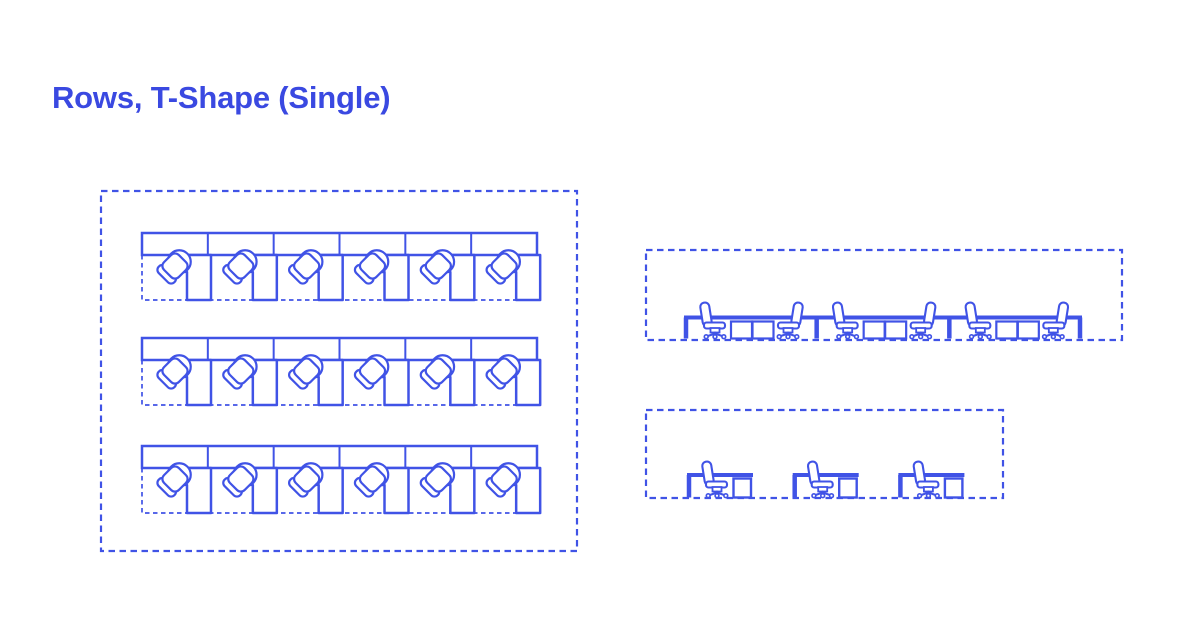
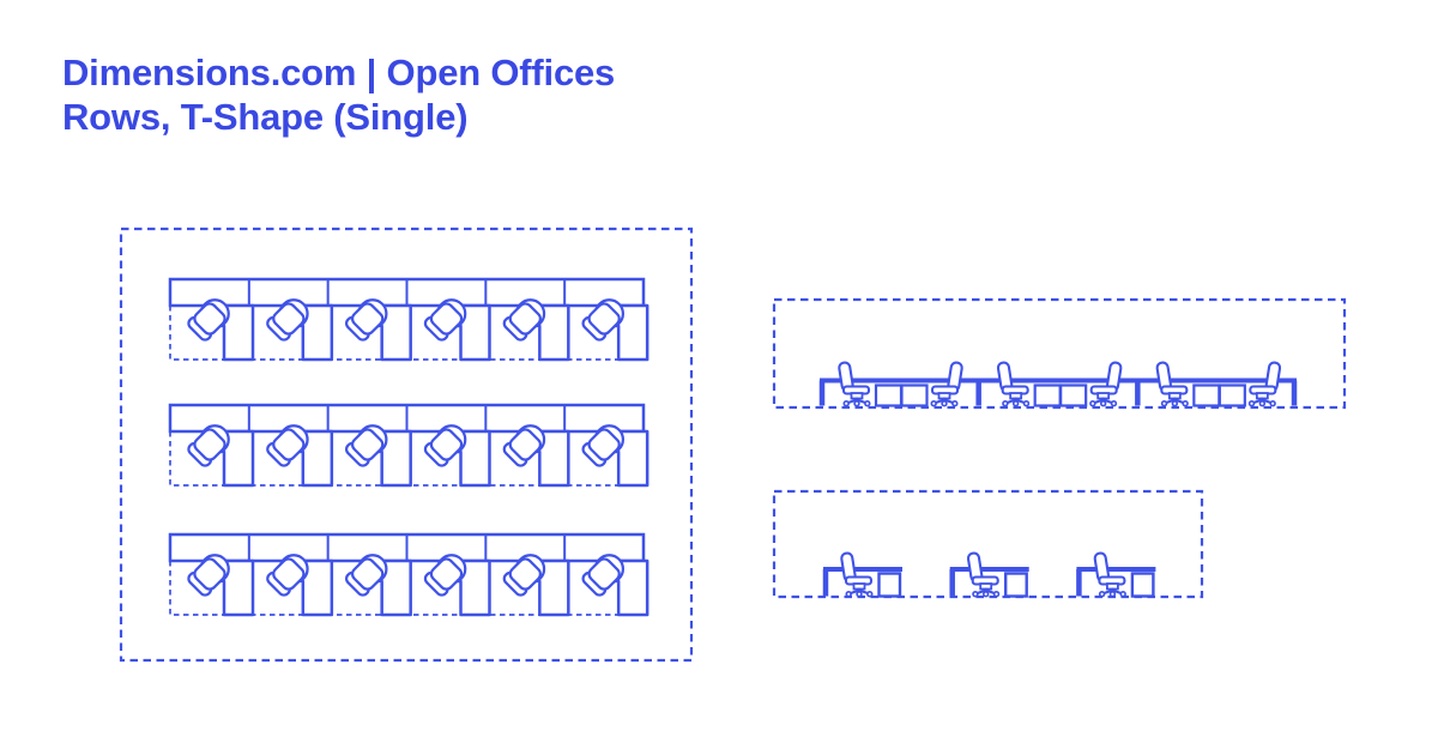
+ Dimensions.com | Open Offices
  Rows, T-Shape (Single)
